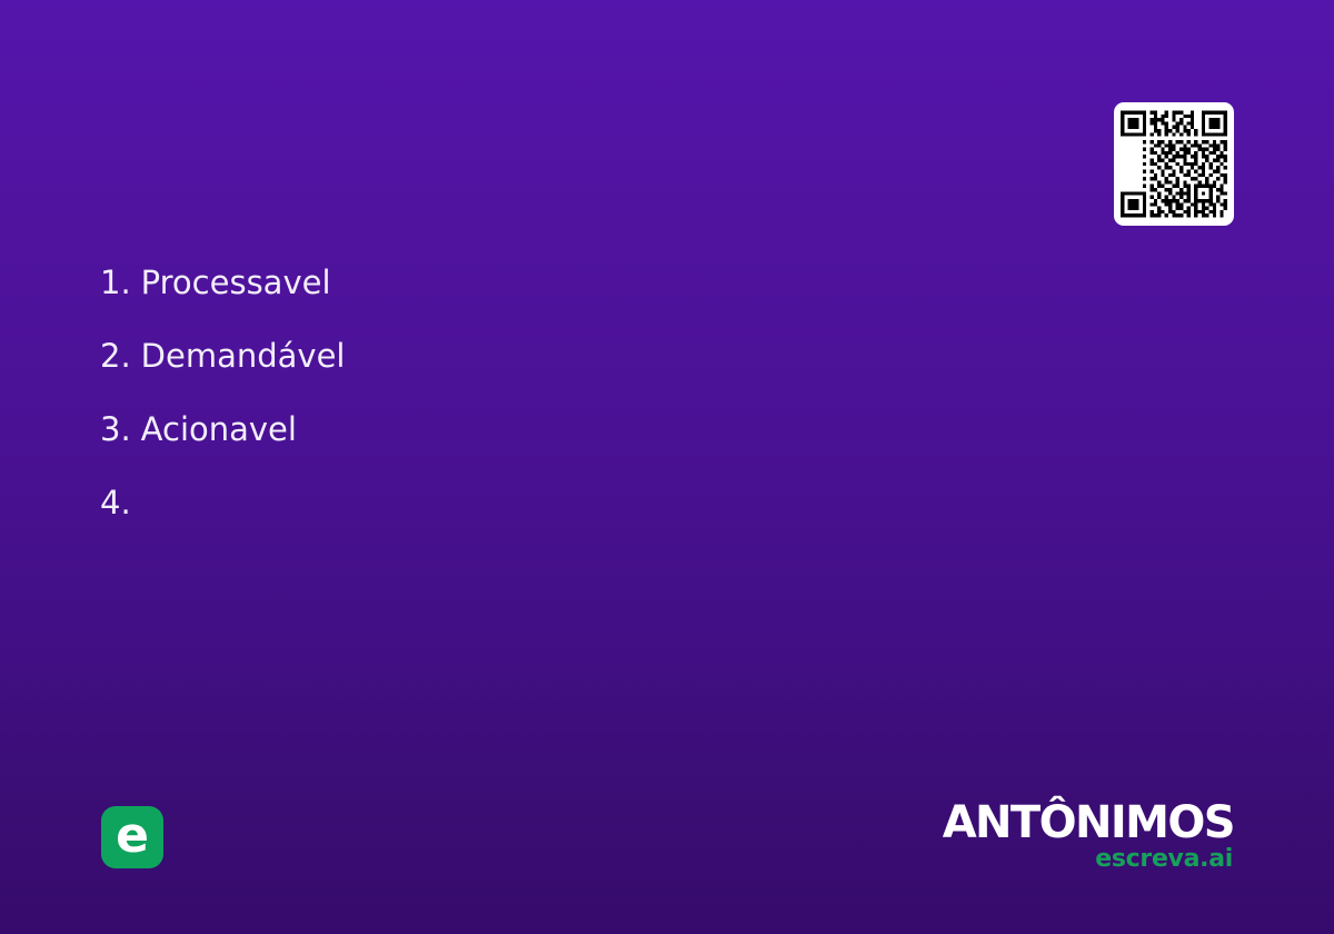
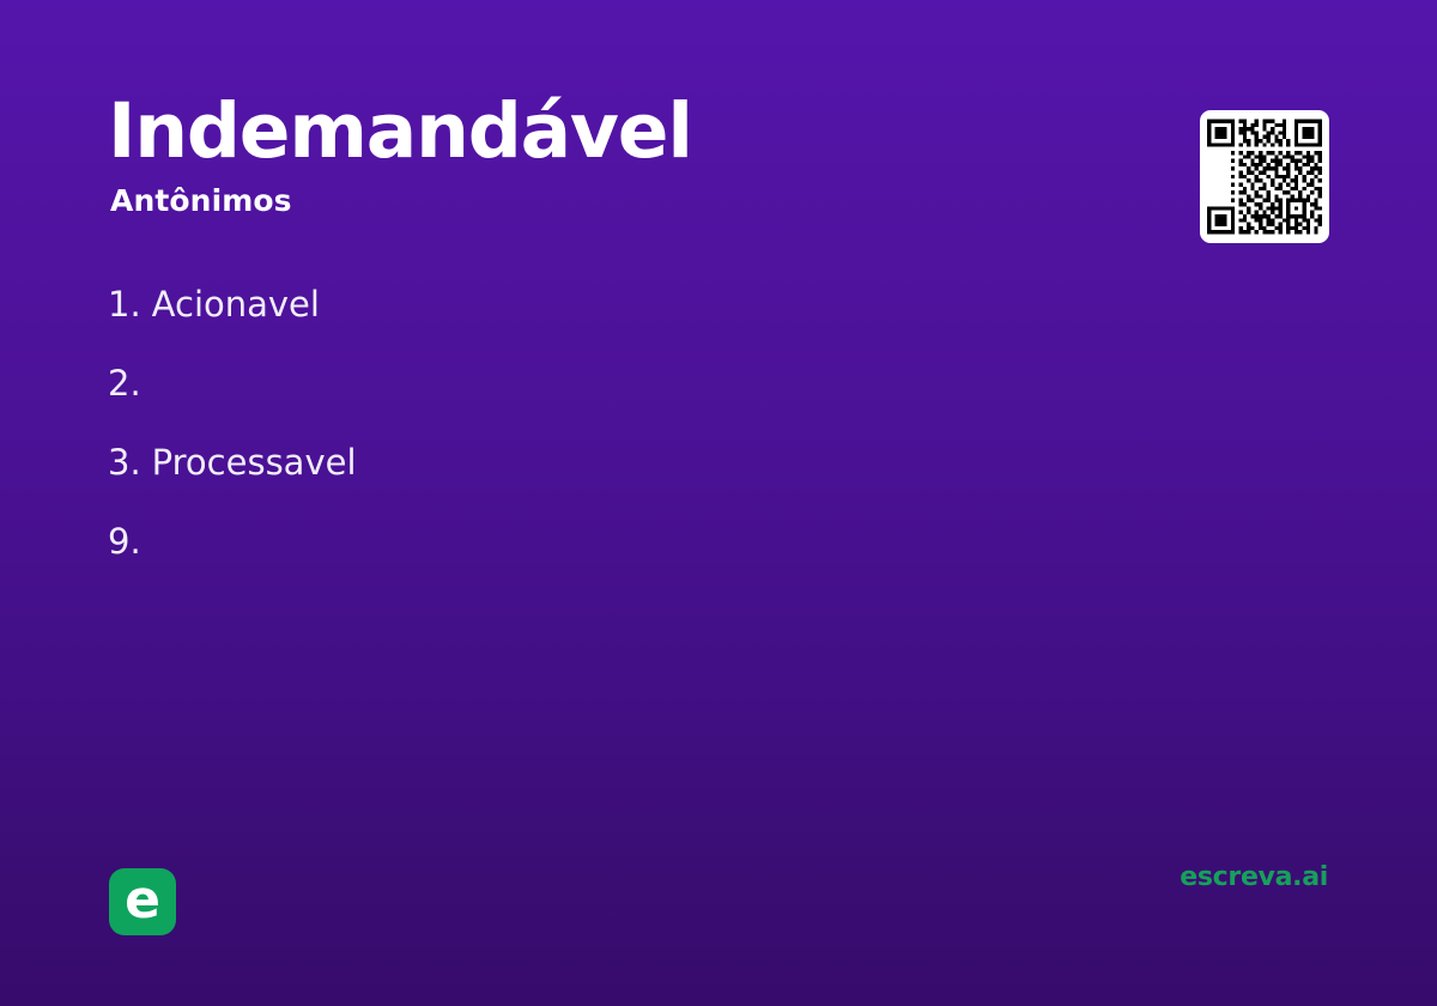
+ Indemandável
+ Antônimos
  1.
- Processavel
+ Acionavel
  2.
- Demandável
  3.
- Acionavel
+ Processavel
- 4.
+ 9.
  e
- ANTÔNIMOS
  escreva.ai
